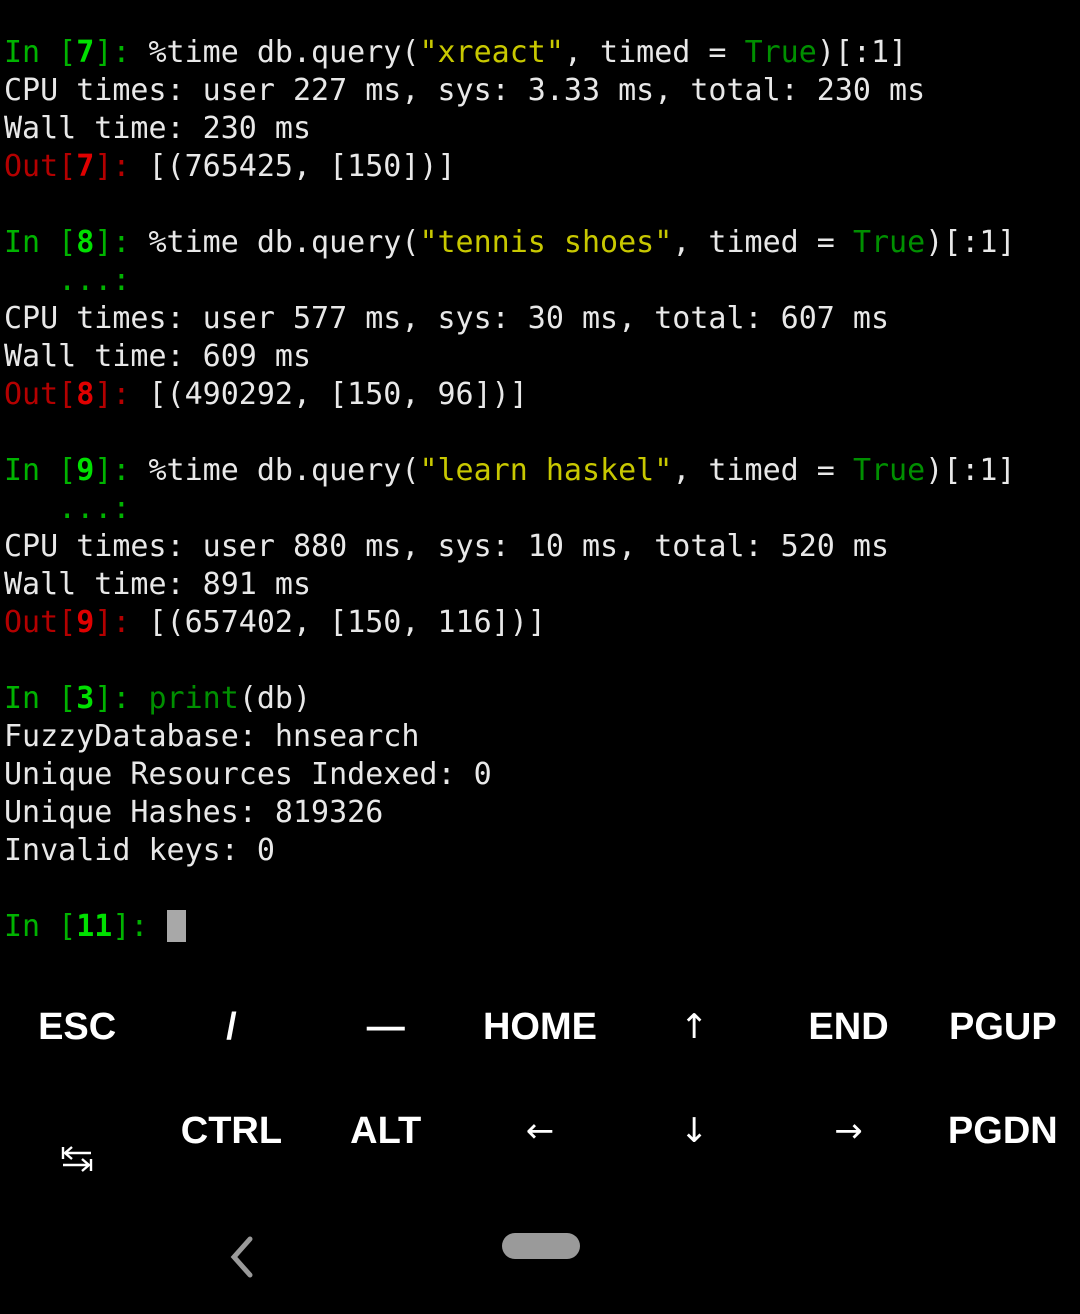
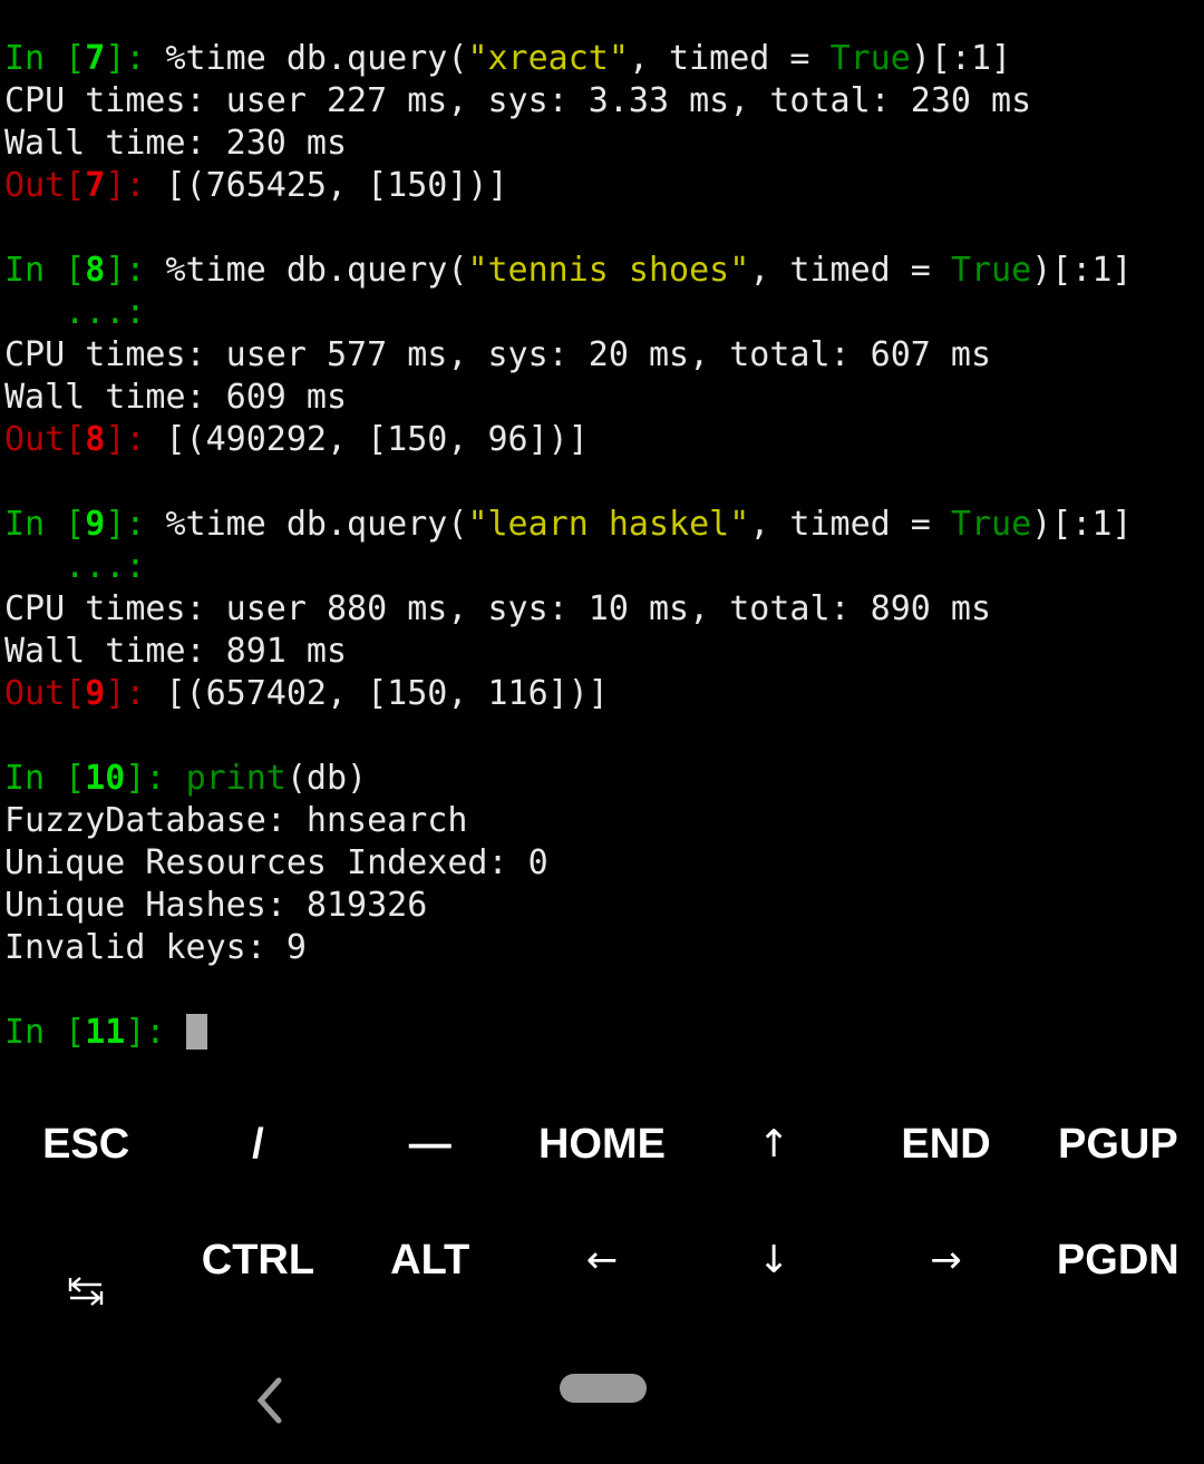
  In [7]: %time db.query("xreact", timed = True)[:1]
  CPU times: user 227 ms, sys: 3.33 ms, total: 230 ms
  Wall time: 230 ms
  Out[7]: [(765425, [150])]
  In [8]: %time db.query("tennis shoes", timed = True)[:1]
  ...:
- CPU times: user 577 ms, sys: 30 ms, total: 607 ms
+ CPU times: user 577 ms, sys: 20 ms, total: 607 ms
  Wall time: 609 ms
  Out[8]: [(490292, [150, 96])]
  In [9]: %time db.query("learn haskel", timed = True)[:1]
  ...:
- CPU times: user 880 ms, sys: 10 ms, total: 520 ms
+ CPU times: user 880 ms, sys: 10 ms, total: 890 ms
  Wall time: 891 ms
  Out[9]: [(657402, [150, 116])]
- In [3]: print(db)
+ In [10]: print(db)
  FuzzyDatabase: hnsearch
  Unique Resources Indexed: 0
  Unique Hashes: 819326
- Invalid keys: 0
+ Invalid keys: 9
  In [11]:
  ESC
  /
  —
  HOME
  ↑
  END
  PGUP
  CTRL
  ALT
  ←
  ↓
  →
  PGDN
